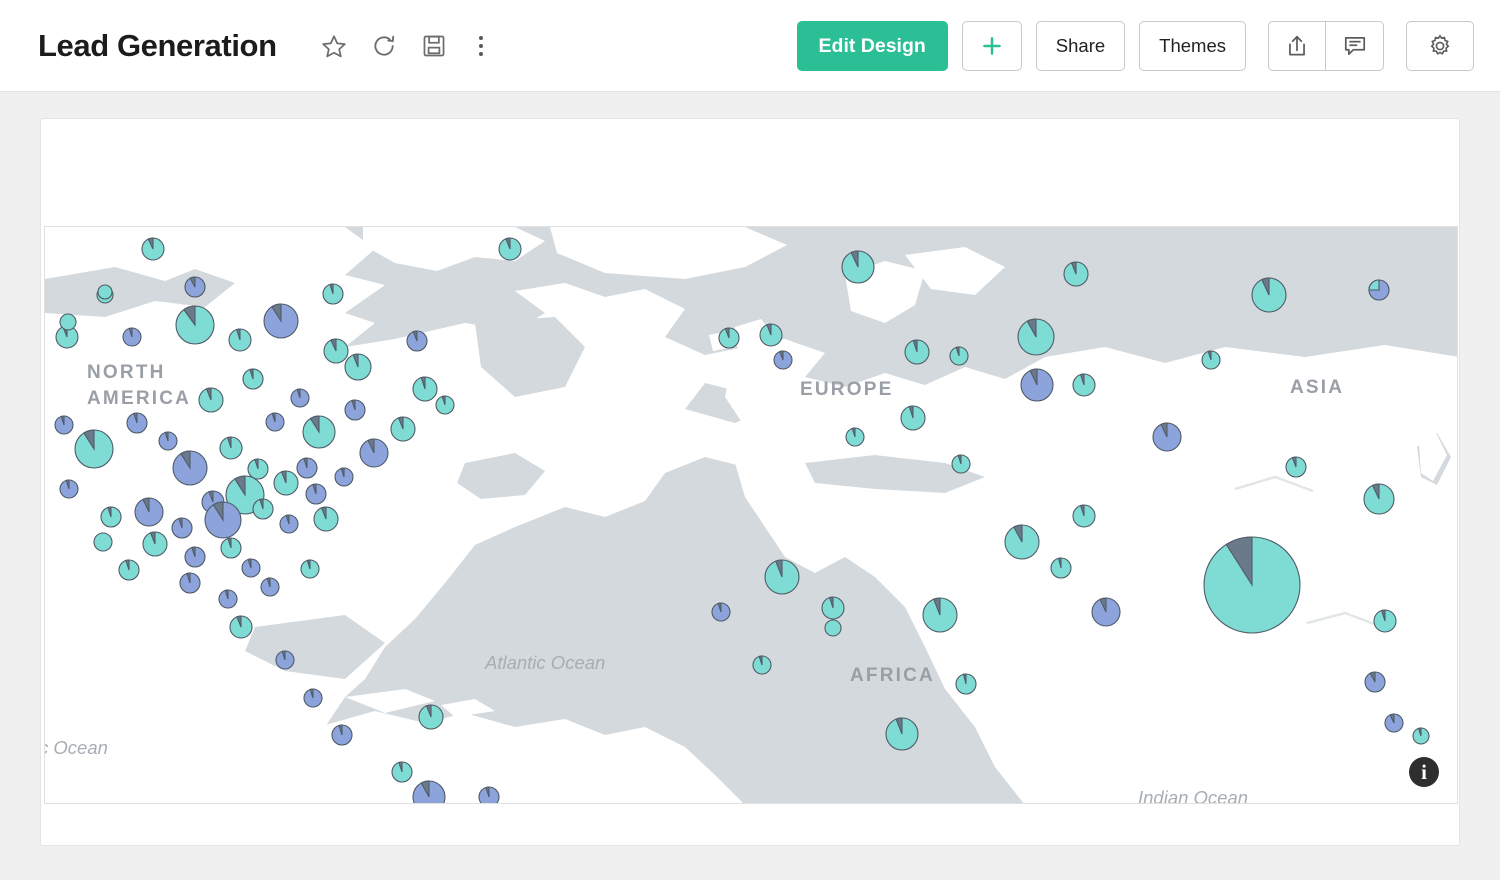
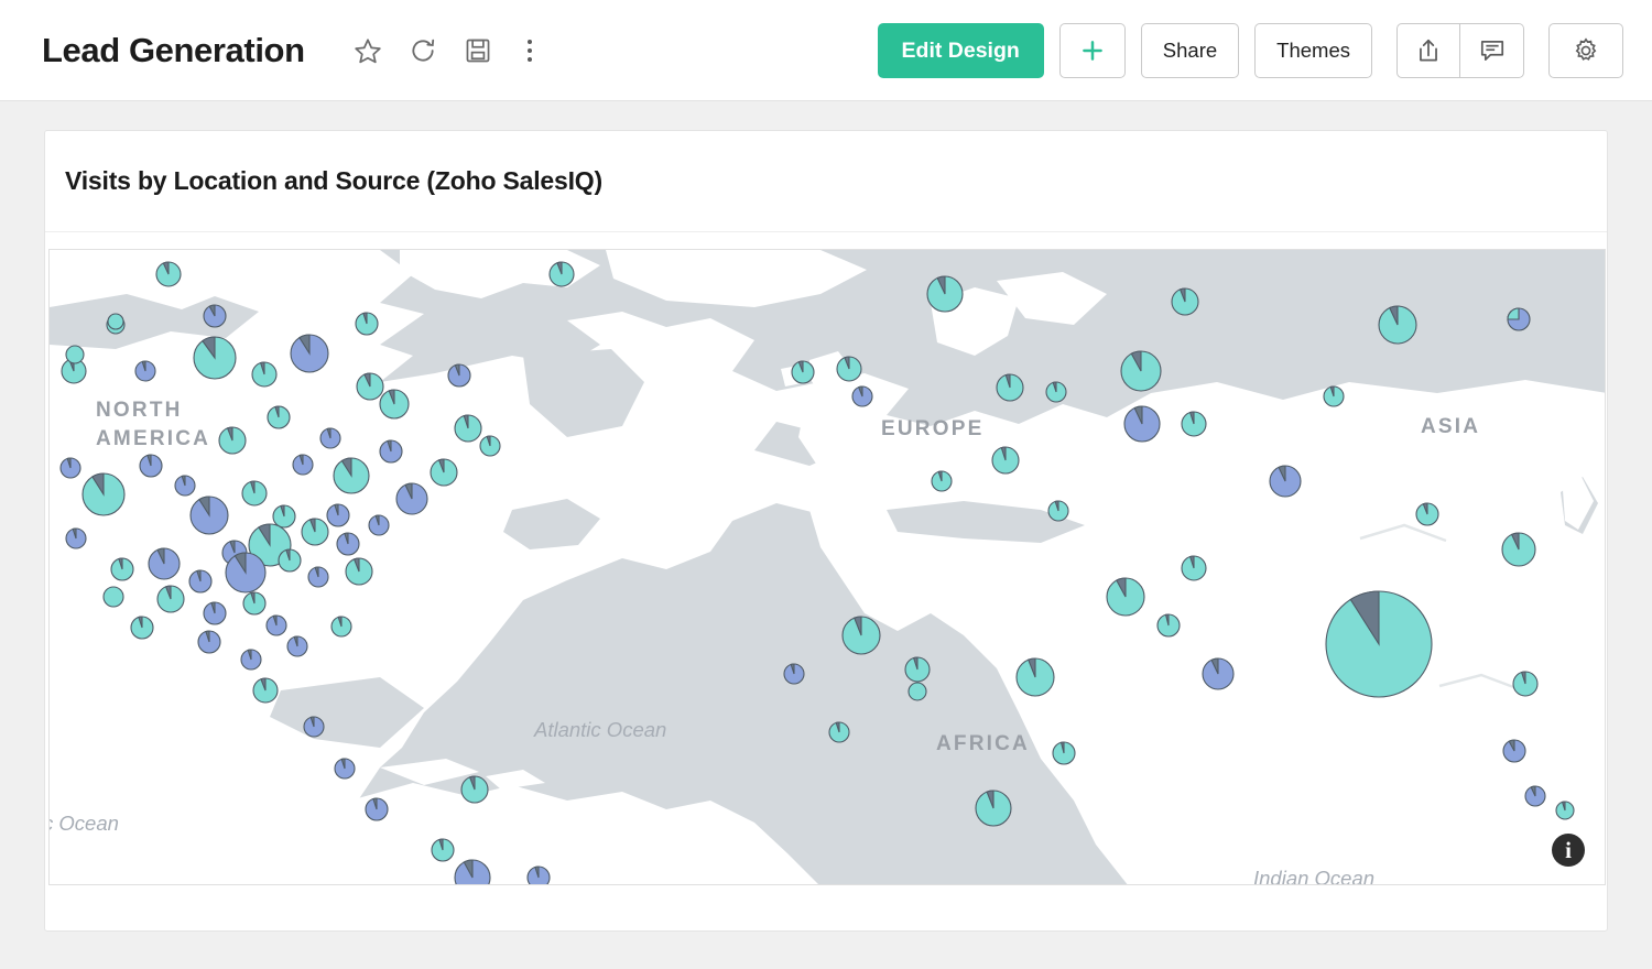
  Lead Generation
  Edit Design
  Share
  Themes
+ Visits by Location and Source (Zoho SalesIQ)
  NORTH
  AMERICA
  EUROPE
  ASIA
  AFRICA
  Ocean
  Atlantic Ocean
  Indian Ocean
  i
